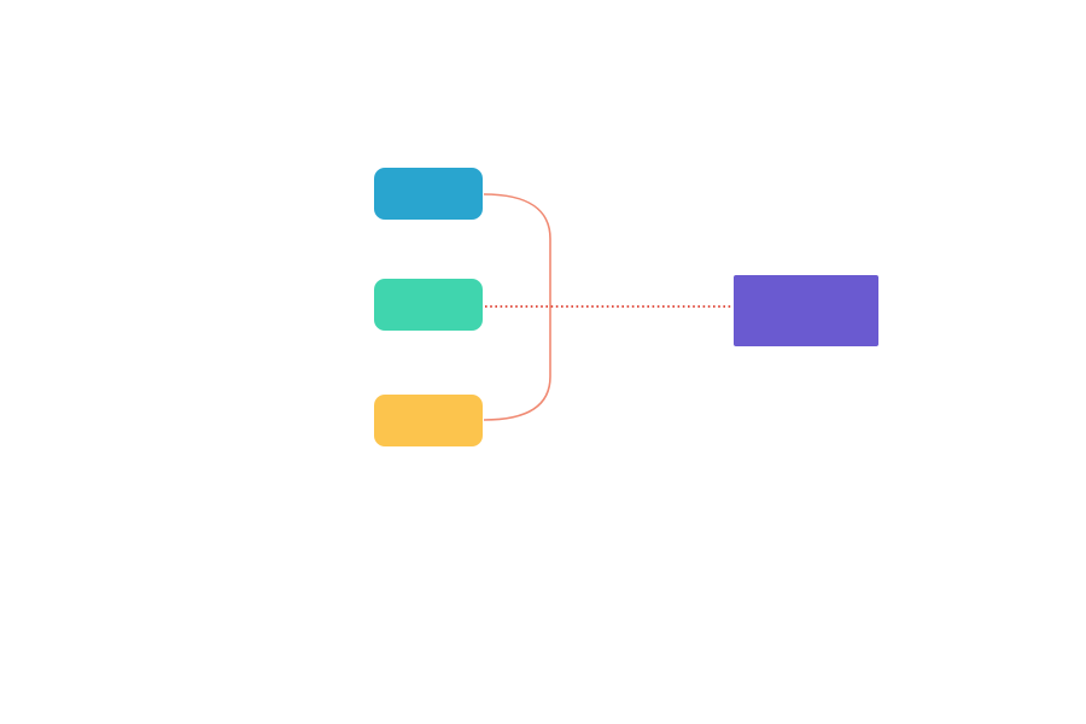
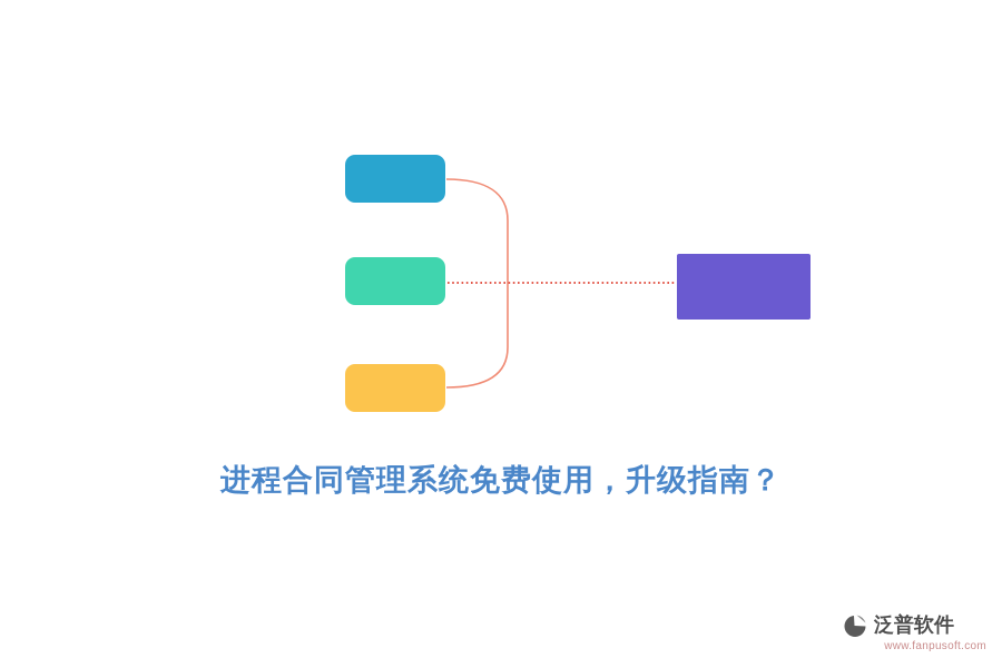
+ 进程合同管理系统免费使用，升级指南？
+ 泛普软件
+ www.fanpusoft.com
